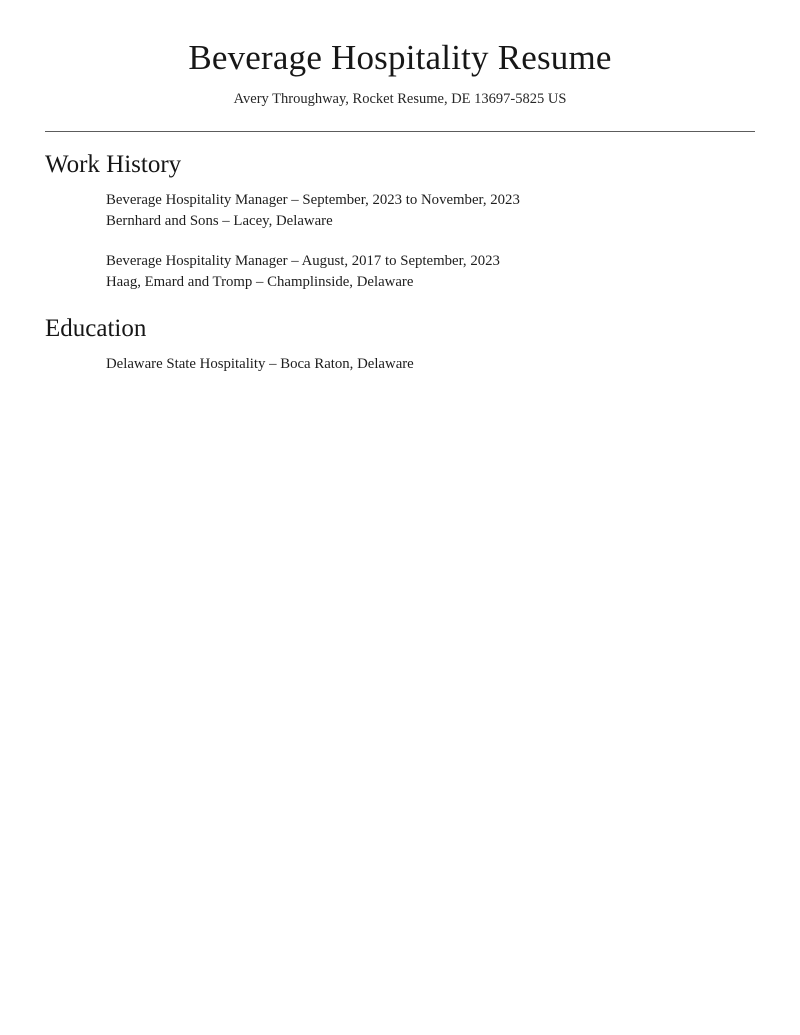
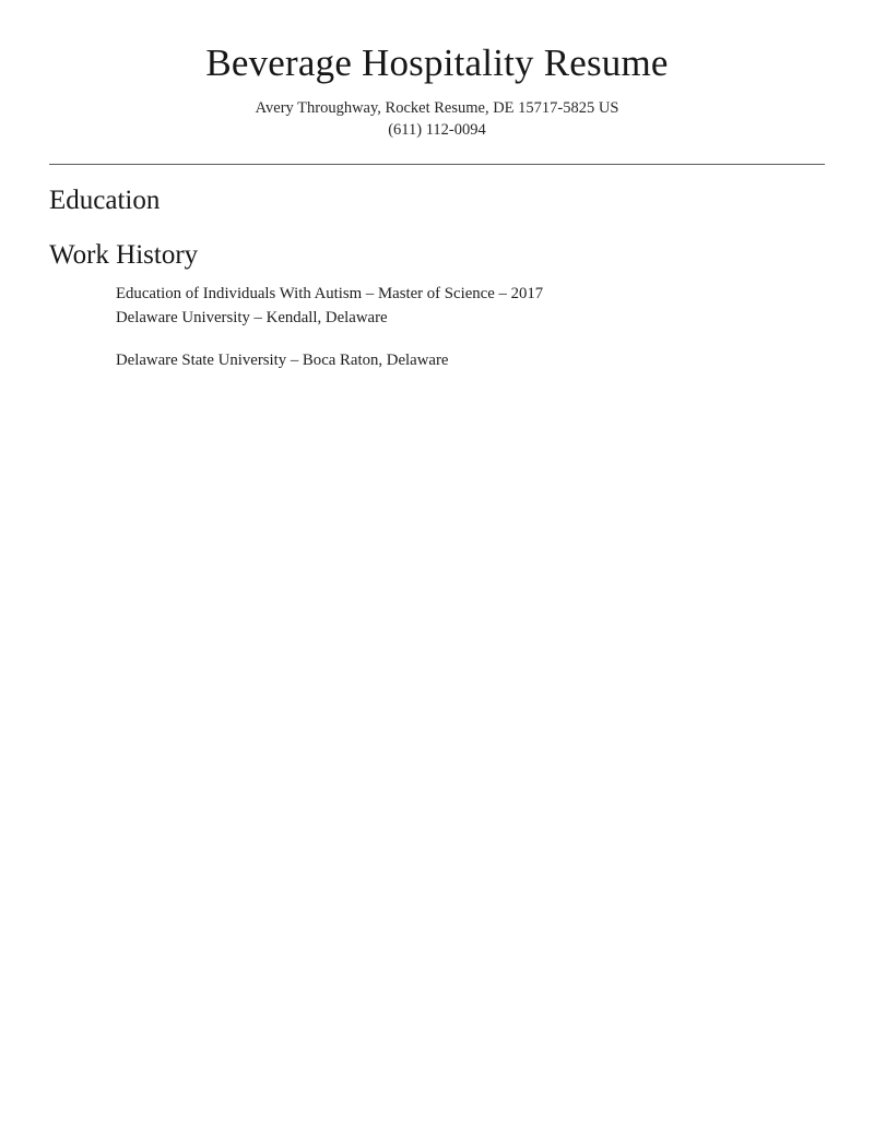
  Beverage Hospitality Resume
- Avery Throughway, Rocket Resume, DE 13697-5825 US
+ Avery Throughway, Rocket Resume, DE 15717-5825 US
+ (611) 112-0094
- Work History
+ Education
- Beverage Hospitality Manager – September, 2023 to November, 2023
- Bernhard and Sons – Lacey, Delaware
- Beverage Hospitality Manager – August, 2017 to September, 2023
- Haag, Emard and Tromp – Champlinside, Delaware
- Education
+ Work History
+ Education of Individuals With Autism – Master of Science – 2017
+ Delaware University – Kendall, Delaware
- Delaware State Hospitality – Boca Raton, Delaware
+ Delaware State University – Boca Raton, Delaware
